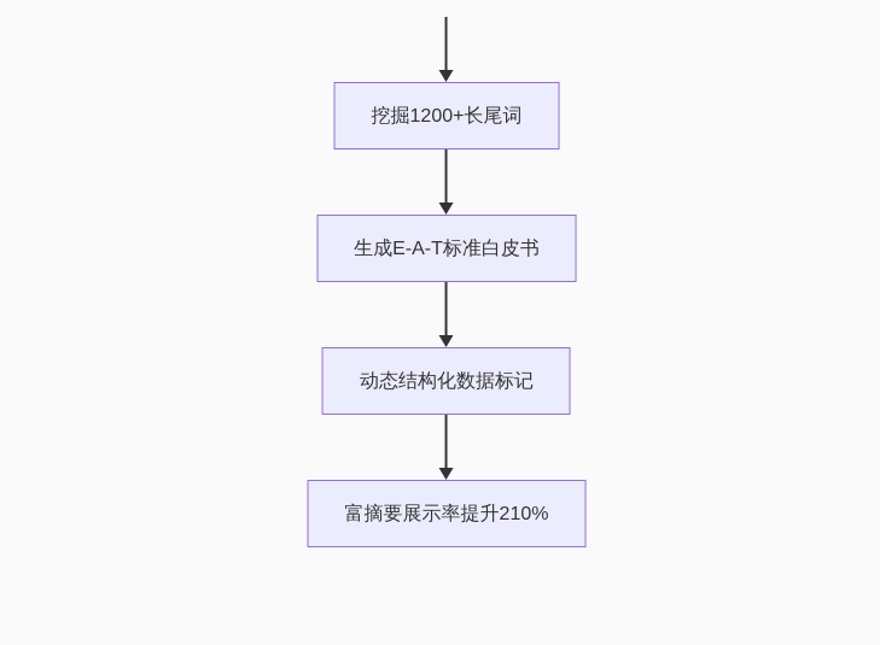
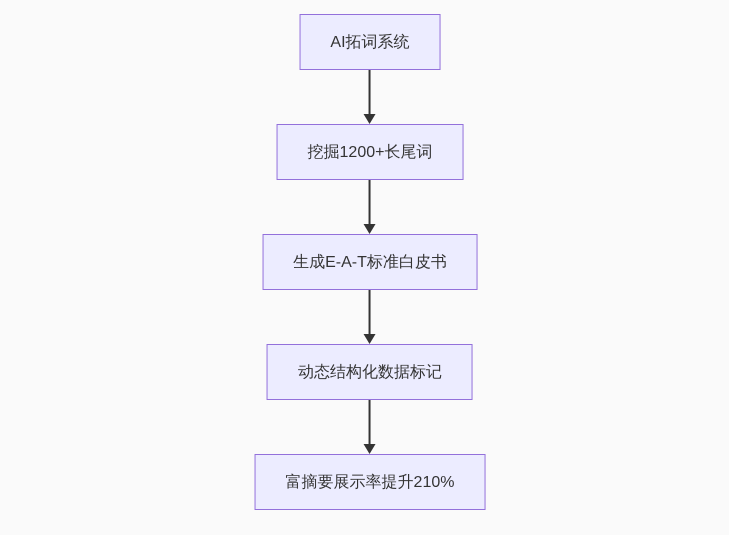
+ AI拓词系统
  挖掘1200+长尾词
  生成E-A-T标准白皮书
  动态结构化数据标记
  富摘要展示率提升210%
